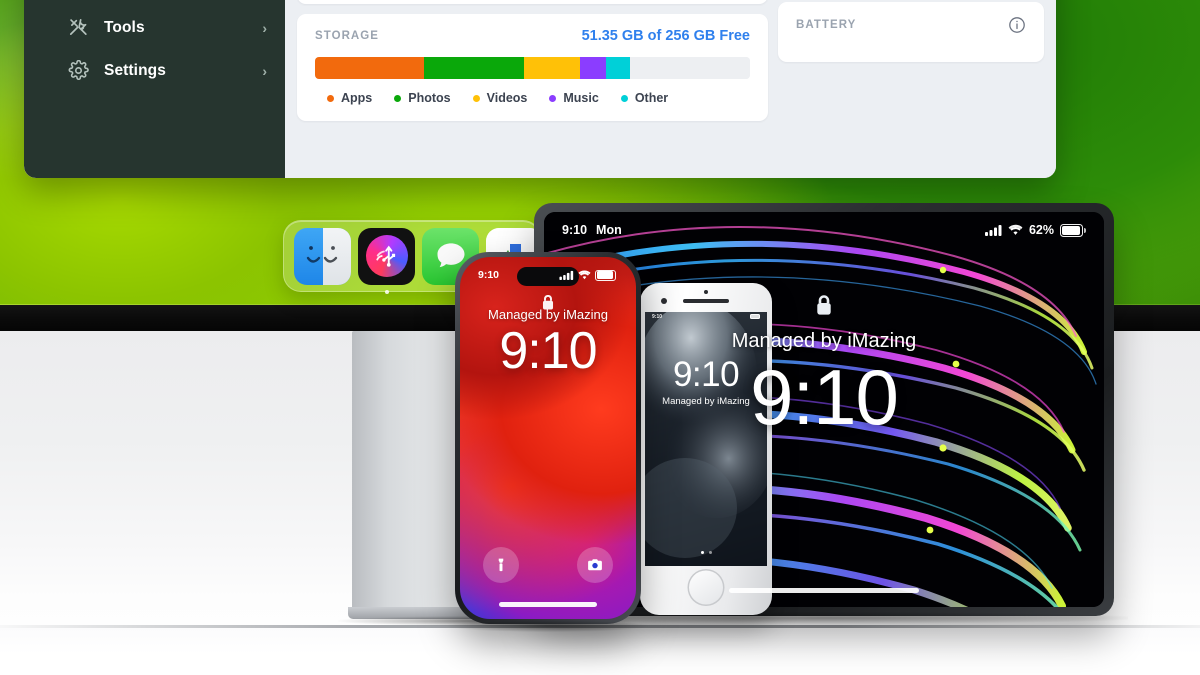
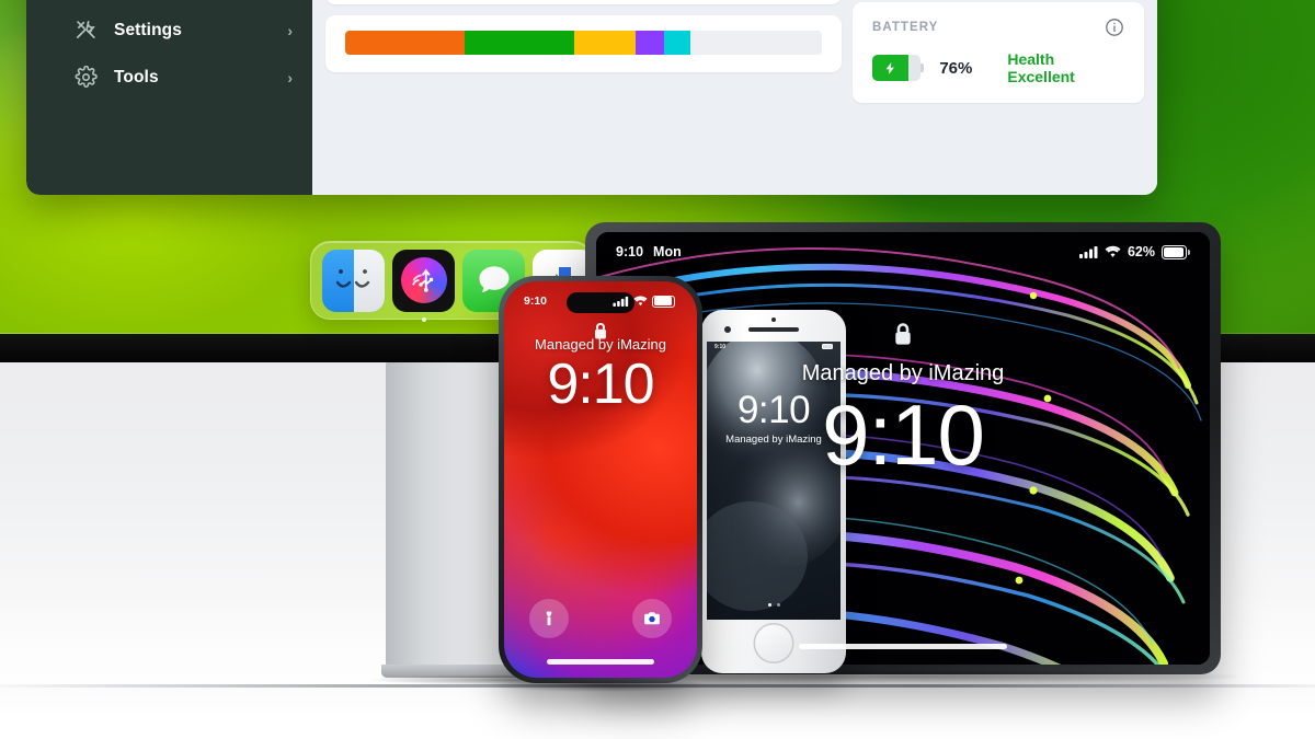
- Tools
+ Settings
  ›
- Settings
+ Tools
  ›
- STORAGE
- 51.35 GB of 256 GB Free
- Apps
- Photos
- Videos
- Music
- Other
  BATTERY
+ 76%
+ Health Excellent
  9:10
  Mon
  62%
  Managed by iMazing
  9:10
  9:10
  Managed by iMazing
  9:10
  Managed by iMazing
  9:10
